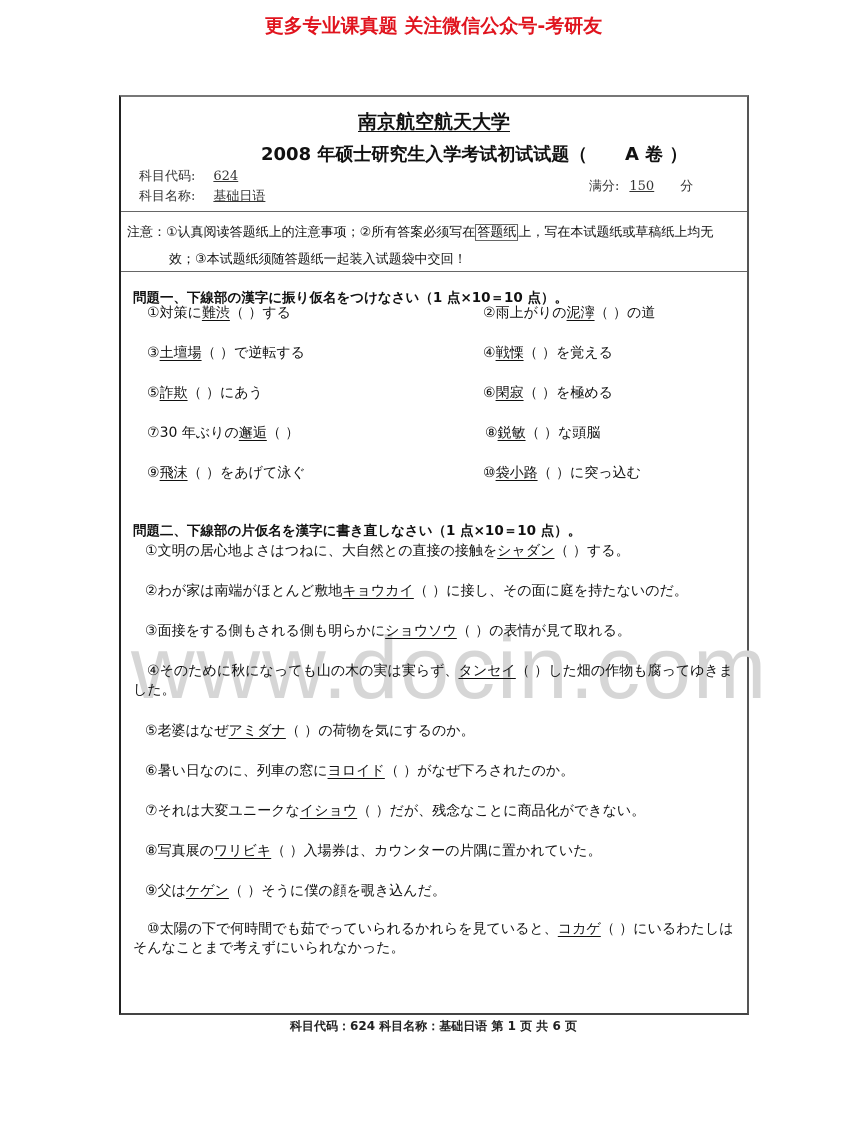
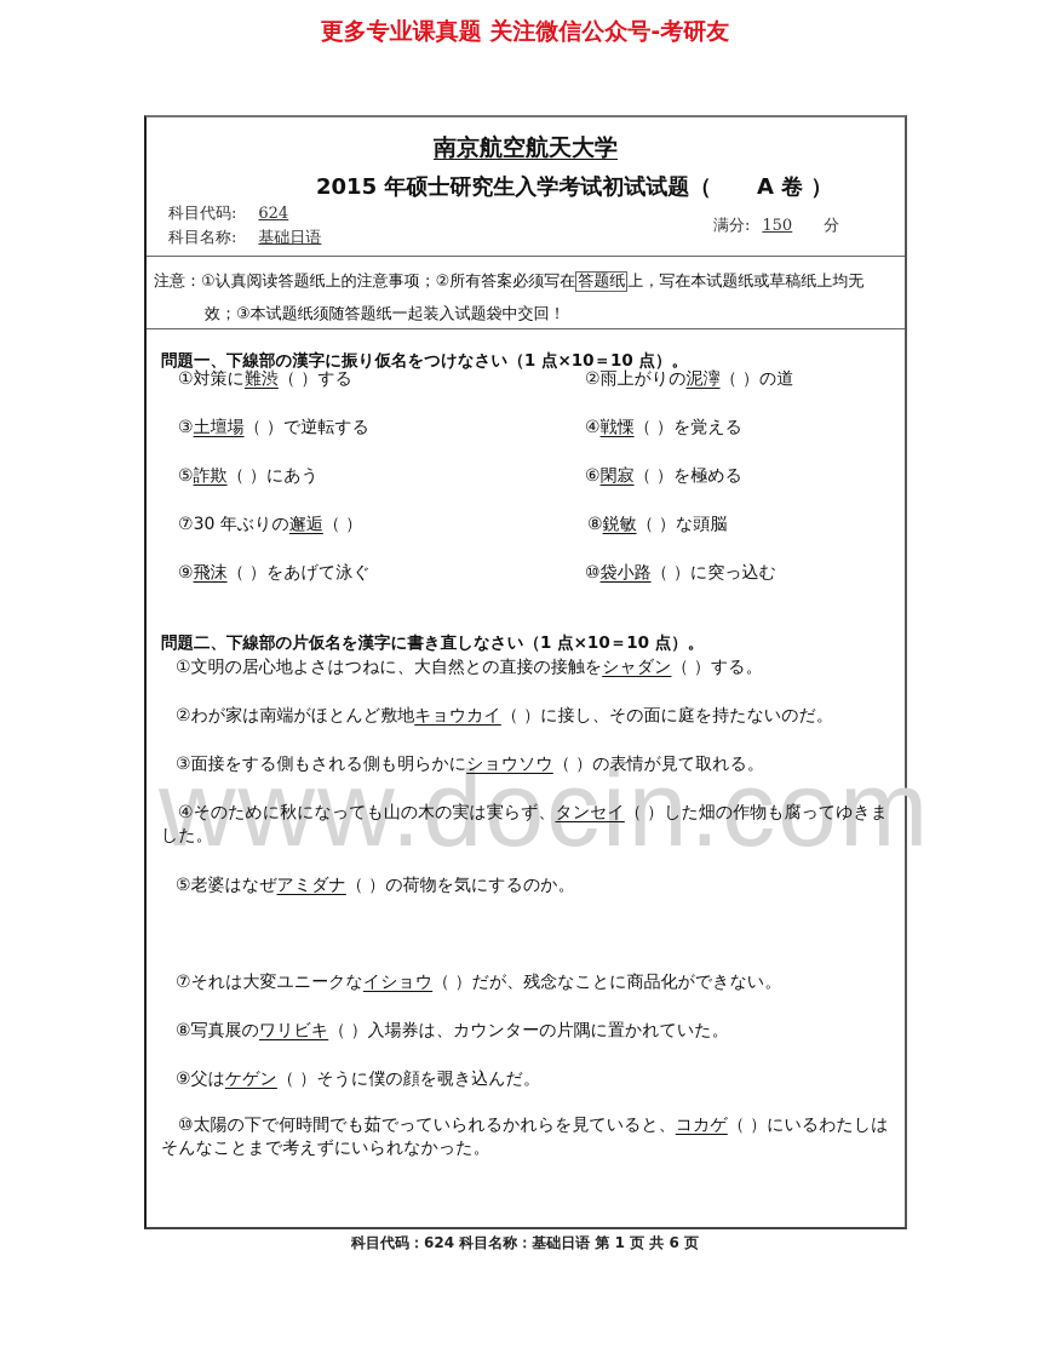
  更多专业课真题 关注微信公众号-考研友
  www.docin.com
  南京航空航天大学
- 2008 年硕士研究生入学考试初试试题（ A 卷 ）
+ 2015 年硕士研究生入学考试初试试题（ A 卷 ）
  科目代码: 624
  科目名称: 基础日语
  满分: 150 分
  注意：①认真阅读答题纸上的注意事项；②所有答案必须写在 答题纸 上，写在本试题纸或草稿纸上均无
  效；③本试题纸须随答题纸一起装入试题袋中交回！
  問題一、下線部の漢字に振り仮名をつけなさい（1 点×10＝10 点）。
  ①対策に難渋（ ）する
  ②雨上がりの泥濘（ ）の道
  ③土壇場（ ）で逆転する
  ④戦慄（ ）を覚える
  ⑤詐欺（ ）にあう
  ⑥閑寂（ ）を極める
  ⑦30 年ぶりの邂逅（ ）
  ⑧鋭敏（ ）な頭脳
  ⑨飛沫（ ）をあげて泳ぐ
  ⑩袋小路（ ）に突っ込む
  問題二、下線部の片仮名を漢字に書き直しなさい（1 点×10＝10 点）。
  ①文明の居心地よさはつねに、大自然との直接の接触をシャダン（ ）する。
  ②わが家は南端がほとんど敷地キョウカイ（ ）に接し、その面に庭を持たないのだ。
  ③面接をする側もされる側も明らかにショウソウ（ ）の表情が見て取れる。
  ④そのために秋になっても山の木の実は実らず、タンセイ（ ）した畑の作物も腐ってゆきました。
  ⑤老婆はなぜアミダナ（ ）の荷物を気にするのか。
- ⑥暑い日なのに、列車の窓にヨロイド（ ）がなぜ下ろされたのか。
  ⑦それは大変ユニークなイショウ（ ）だが、残念なことに商品化ができない。
  ⑧写真展のワリビキ（ ）入場券は、カウンターの片隅に置かれていた。
  ⑨父はケゲン（ ）そうに僕の顔を覗き込んだ。
  ⑩太陽の下で何時間でも茹でっていられるかれらを見ていると、コカゲ（ ）にいるわたしはそんなことまで考えずにいられなかった。
  科目代码：624 科目名称：基础日语 第 1 页 共 6 页
